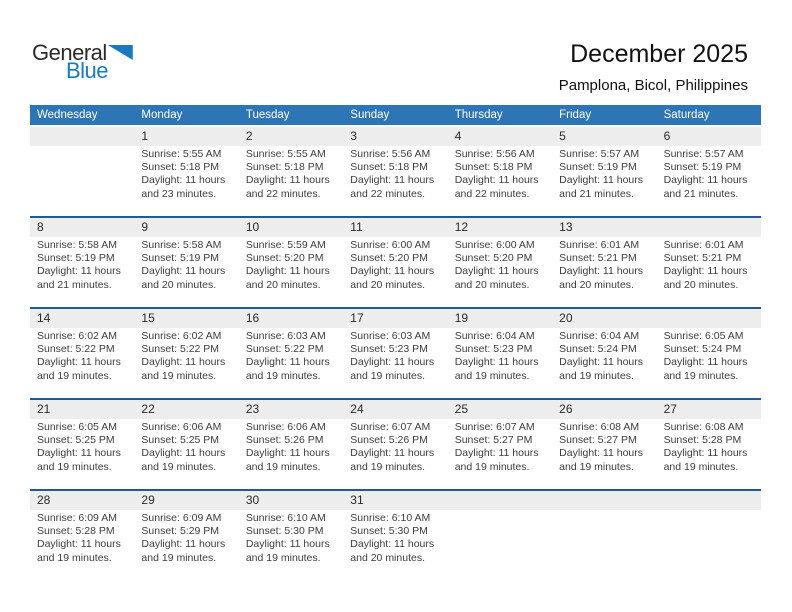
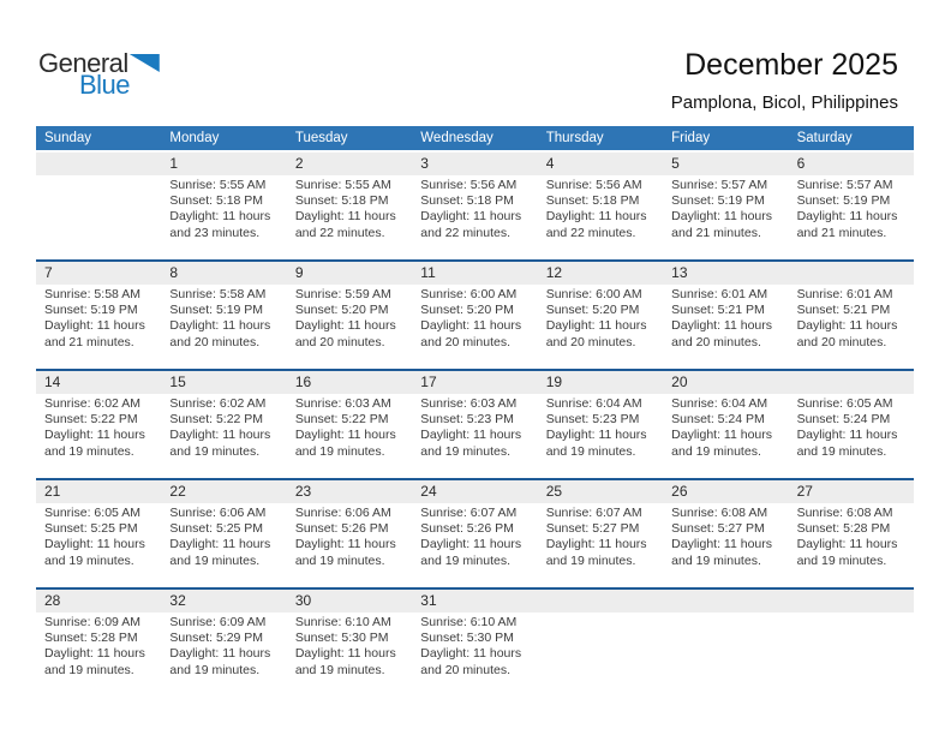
  General
  Blue
  December 2025
  Pamplona, Bicol, Philippines
- Wednesday
+ Sunday
  Monday
  Tuesday
- Sunday
+ Wednesday
  Thursday
  Friday
  Saturday
  1
  2
  3
  4
  5
  6
  Sunrise: 5:55 AM
  Sunset: 5:18 PM
  Daylight: 11 hours and 23 minutes.
  Sunrise: 5:55 AM
  Sunset: 5:18 PM
  Daylight: 11 hours and 22 minutes.
  Sunrise: 5:56 AM
  Sunset: 5:18 PM
  Daylight: 11 hours and 22 minutes.
  Sunrise: 5:56 AM
  Sunset: 5:18 PM
  Daylight: 11 hours and 22 minutes.
  Sunrise: 5:57 AM
  Sunset: 5:19 PM
  Daylight: 11 hours and 21 minutes.
  Sunrise: 5:57 AM
  Sunset: 5:19 PM
  Daylight: 11 hours and 21 minutes.
+ 7
  8
  9
- 10
  11
  12
  13
  Sunrise: 5:58 AM
  Sunset: 5:19 PM
  Daylight: 11 hours and 21 minutes.
  Sunrise: 5:58 AM
  Sunset: 5:19 PM
  Daylight: 11 hours and 20 minutes.
  Sunrise: 5:59 AM
  Sunset: 5:20 PM
  Daylight: 11 hours and 20 minutes.
  Sunrise: 6:00 AM
  Sunset: 5:20 PM
  Daylight: 11 hours and 20 minutes.
  Sunrise: 6:00 AM
  Sunset: 5:20 PM
  Daylight: 11 hours and 20 minutes.
  Sunrise: 6:01 AM
  Sunset: 5:21 PM
  Daylight: 11 hours and 20 minutes.
  Sunrise: 6:01 AM
  Sunset: 5:21 PM
  Daylight: 11 hours and 20 minutes.
  14
  15
  16
  17
  19
  20
  Sunrise: 6:02 AM
  Sunset: 5:22 PM
  Daylight: 11 hours and 19 minutes.
  Sunrise: 6:02 AM
  Sunset: 5:22 PM
  Daylight: 11 hours and 19 minutes.
  Sunrise: 6:03 AM
  Sunset: 5:22 PM
  Daylight: 11 hours and 19 minutes.
  Sunrise: 6:03 AM
  Sunset: 5:23 PM
  Daylight: 11 hours and 19 minutes.
  Sunrise: 6:04 AM
  Sunset: 5:23 PM
  Daylight: 11 hours and 19 minutes.
  Sunrise: 6:04 AM
  Sunset: 5:24 PM
  Daylight: 11 hours and 19 minutes.
  Sunrise: 6:05 AM
  Sunset: 5:24 PM
  Daylight: 11 hours and 19 minutes.
  21
  22
  23
  24
  25
  26
  27
  Sunrise: 6:05 AM
  Sunset: 5:25 PM
  Daylight: 11 hours and 19 minutes.
  Sunrise: 6:06 AM
  Sunset: 5:25 PM
  Daylight: 11 hours and 19 minutes.
  Sunrise: 6:06 AM
  Sunset: 5:26 PM
  Daylight: 11 hours and 19 minutes.
  Sunrise: 6:07 AM
  Sunset: 5:26 PM
  Daylight: 11 hours and 19 minutes.
  Sunrise: 6:07 AM
  Sunset: 5:27 PM
  Daylight: 11 hours and 19 minutes.
  Sunrise: 6:08 AM
  Sunset: 5:27 PM
  Daylight: 11 hours and 19 minutes.
  Sunrise: 6:08 AM
  Sunset: 5:28 PM
  Daylight: 11 hours and 19 minutes.
  28
- 29
+ 32
  30
  31
  Sunrise: 6:09 AM
  Sunset: 5:28 PM
  Daylight: 11 hours and 19 minutes.
  Sunrise: 6:09 AM
  Sunset: 5:29 PM
  Daylight: 11 hours and 19 minutes.
  Sunrise: 6:10 AM
  Sunset: 5:30 PM
  Daylight: 11 hours and 19 minutes.
  Sunrise: 6:10 AM
  Sunset: 5:30 PM
  Daylight: 11 hours and 20 minutes.
